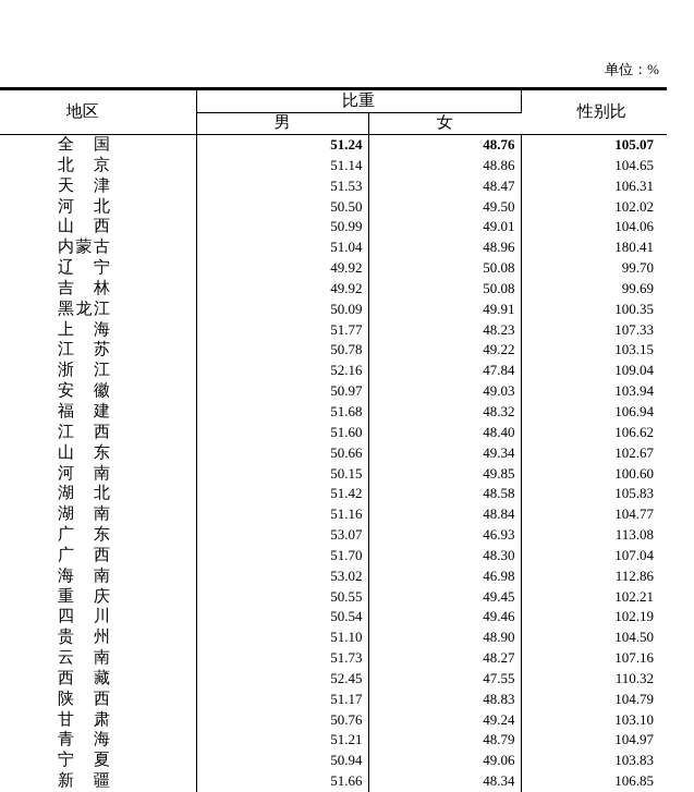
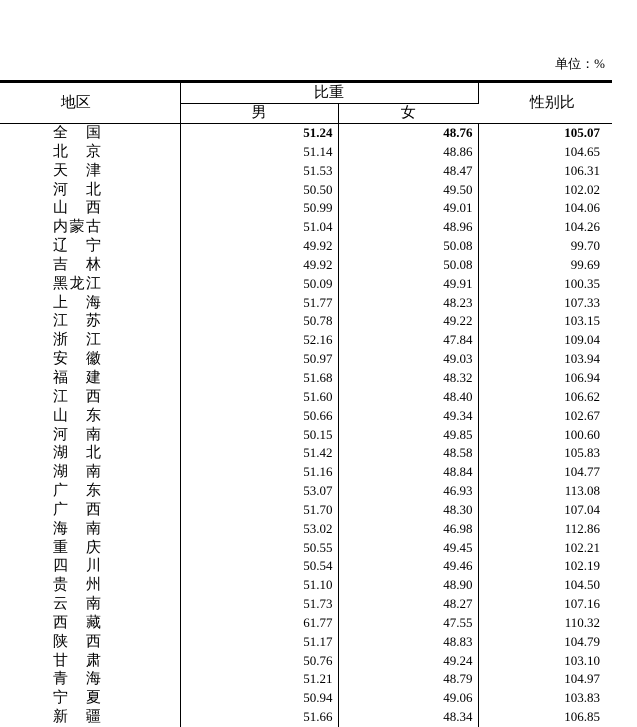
  单位：%
  地区	比重	性别比
  男	女
  全 国	51.24	48.76	105.07
  北 京	51.14	48.86	104.65
  天 津	51.53	48.47	106.31
  河 北	50.50	49.50	102.02
  山 西	50.99	49.01	104.06
- 内蒙古	51.04	48.96	180.41
+ 内蒙古	51.04	48.96	104.26
  辽 宁	49.92	50.08	99.70
  吉 林	49.92	50.08	99.69
  黑龙江	50.09	49.91	100.35
  上 海	51.77	48.23	107.33
  江 苏	50.78	49.22	103.15
  浙 江	52.16	47.84	109.04
  安 徽	50.97	49.03	103.94
  福 建	51.68	48.32	106.94
  江 西	51.60	48.40	106.62
  山 东	50.66	49.34	102.67
  河 南	50.15	49.85	100.60
  湖 北	51.42	48.58	105.83
  湖 南	51.16	48.84	104.77
  广 东	53.07	46.93	113.08
  广 西	51.70	48.30	107.04
  海 南	53.02	46.98	112.86
  重 庆	50.55	49.45	102.21
  四 川	50.54	49.46	102.19
  贵 州	51.10	48.90	104.50
  云 南	51.73	48.27	107.16
- 西 藏	52.45	47.55	110.32
+ 西 藏	61.77	47.55	110.32
  陕 西	51.17	48.83	104.79
  甘 肃	50.76	49.24	103.10
  青 海	51.21	48.79	104.97
  宁 夏	50.94	49.06	103.83
  新 疆	51.66	48.34	106.85
